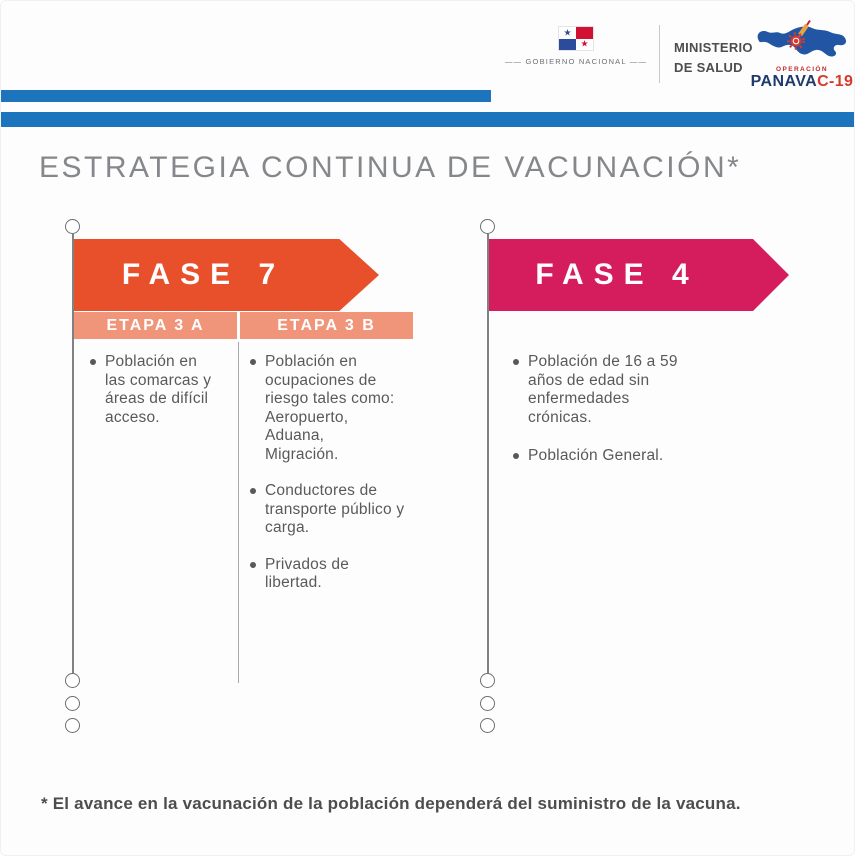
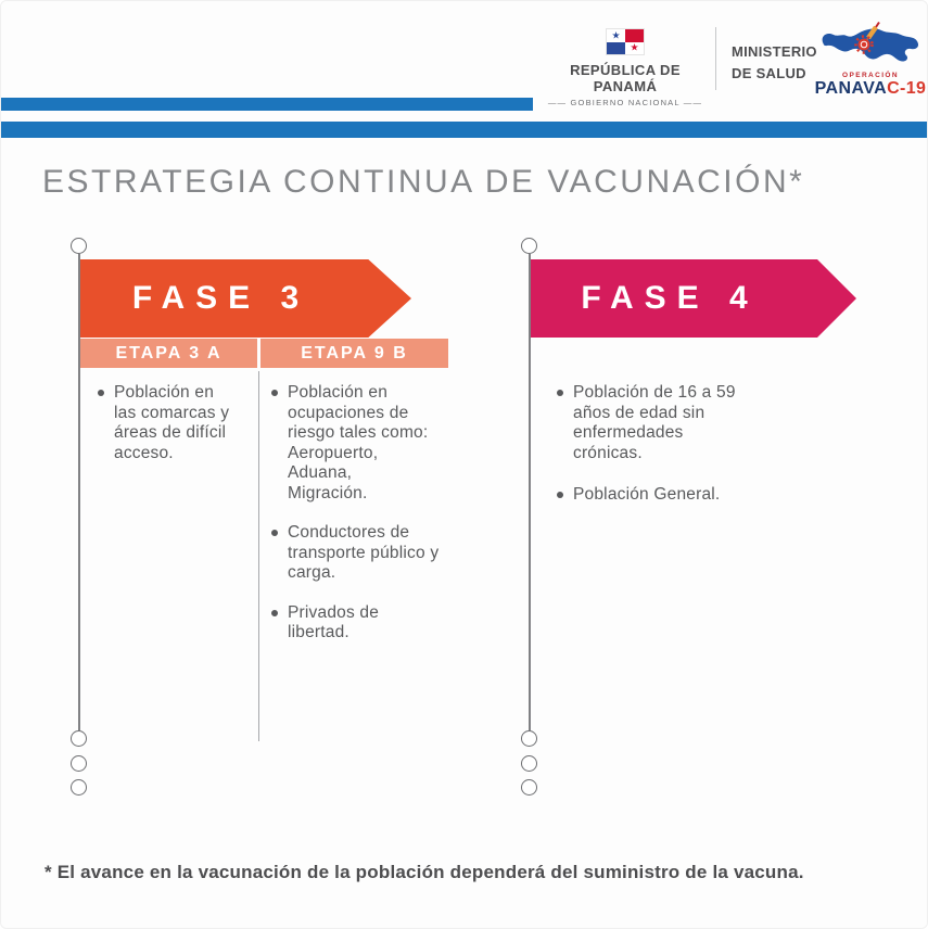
  ★
  ★
+ REPÚBLICA DE PANAMÁ
  —— GOBIERNO NACIONAL ——
  MINISTERIO
  DE SALUD
  PANAVAC-19
  ESTRATEGIA CONTINUA DE VACUNACIÓN*
- FASE 7
+ FASE 3
  ETAPA 3 A
- ETAPA 3 B
+ ETAPA 9 B
  Población en
  las comarcas y
  áreas de difícil
  acceso.
  Población en
  ocupaciones de
  riesgo tales como:
  Aeropuerto,
  Aduana,
  Migración.
  Conductores de
  transporte público y
  carga.
  Privados de
  libertad.
  FASE 4
  Población de 16 a 59
  años de edad sin
  enfermedades
  crónicas.
  Población General.
  * El avance en la vacunación de la población dependerá del suministro de la vacuna.
